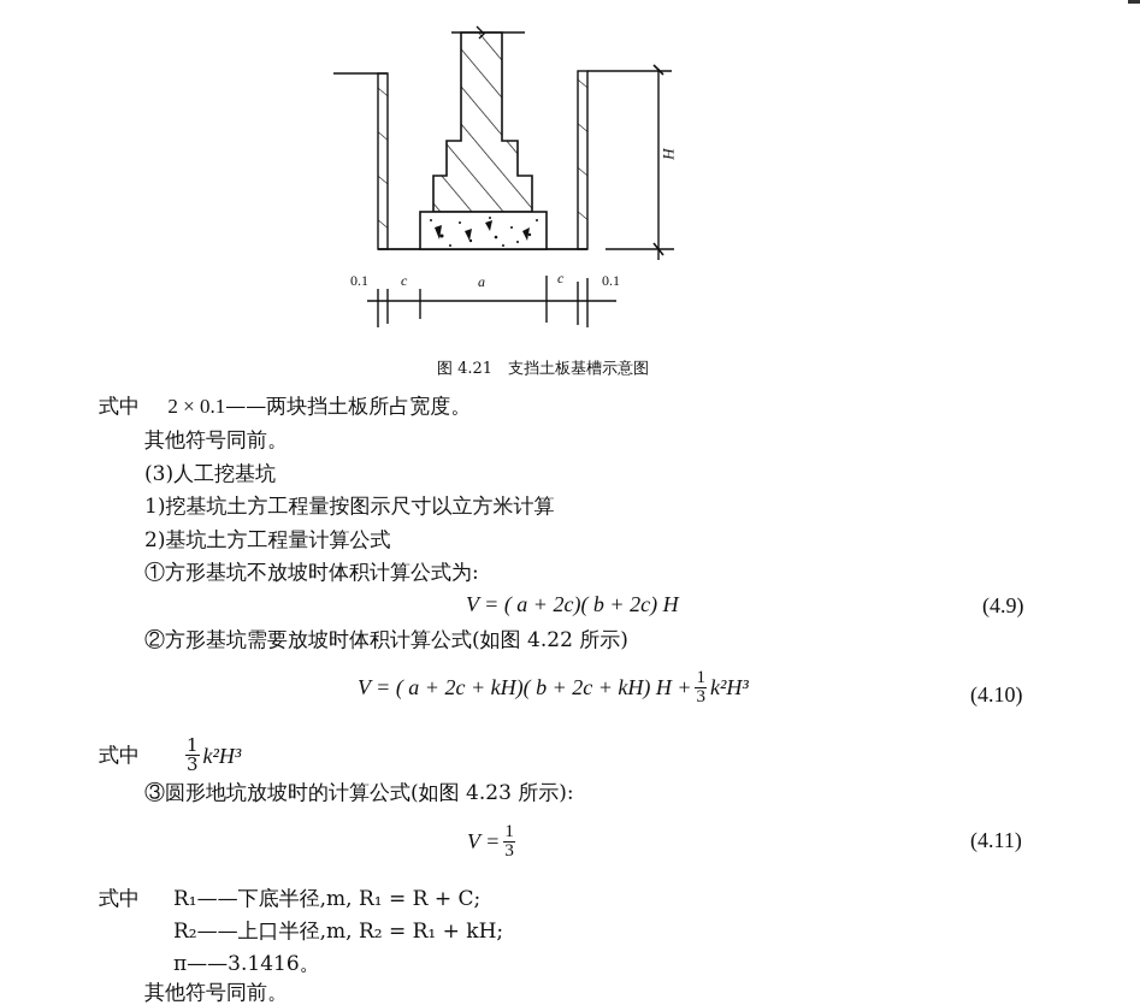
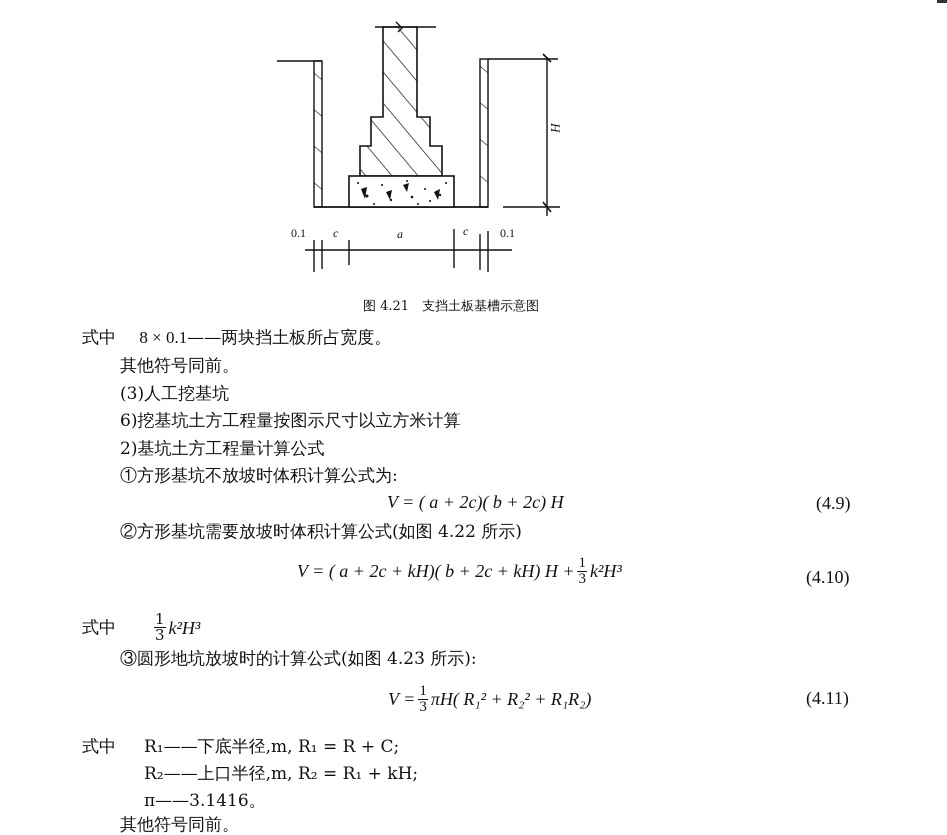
  0.1
  c
  a
  c
  0.1
  图 4.21 支挡土板基槽示意图
- 式中 2 × 0.1——两块挡土板所占宽度。
+ 式中 8 × 0.1——两块挡土板所占宽度。
  其他符号同前。
  (3)人工挖基坑
- 1)挖基坑土方工程量按图示尺寸以立方米计算
+ 6)挖基坑土方工程量按图示尺寸以立方米计算
  2)基坑土方工程量计算公式
  ①方形基坑不放坡时体积计算公式为:
  V = ( a + 2c)( b + 2c) H
  (4.9)
  ②方形基坑需要放坡时体积计算公式(如图 4.22 所示)
  V = ( a + 2c + kH)( b + 2c + kH) H +
  1
  3
  k²H³
  (4.10)
  式中
  1
  3
  k²H³
  ③圆形地坑放坡时的计算公式(如图 4.23 所示):
  V =
  1
  3
+ πH( R₁² + R₂² + R₁R₂)
  (4.11)
  式中
  R₁——下底半径,m, R₁ = R + C;
  R₂——上口半径,m, R₂ = R₁ + kH;
  π——3.1416。
  其他符号同前。
